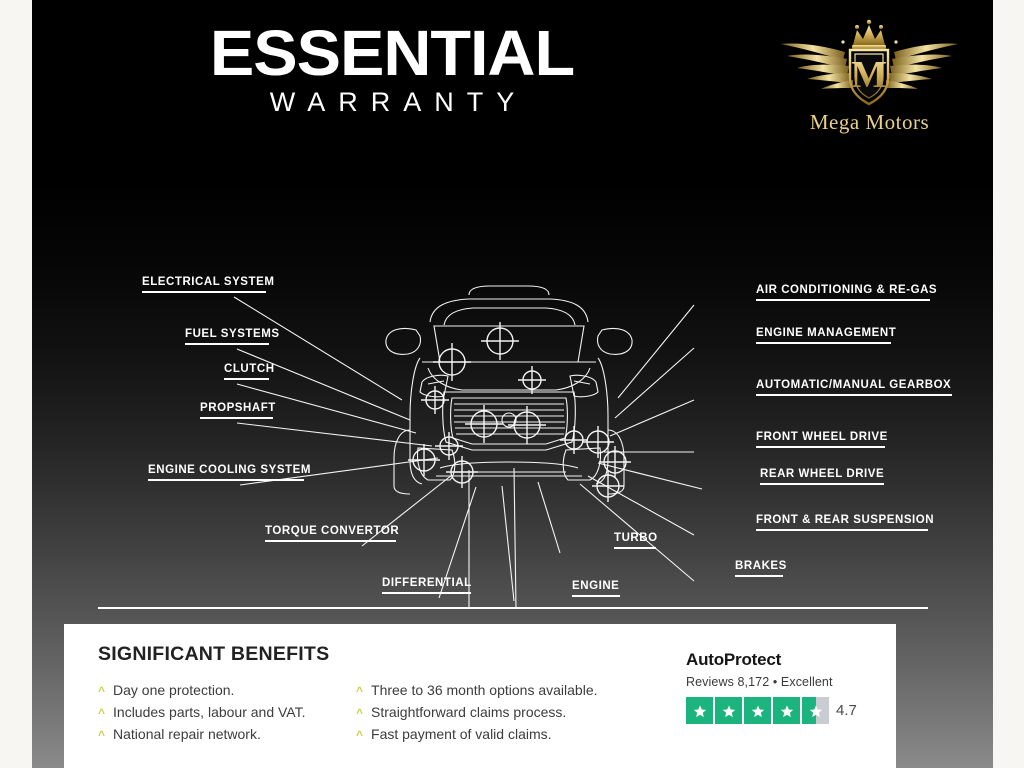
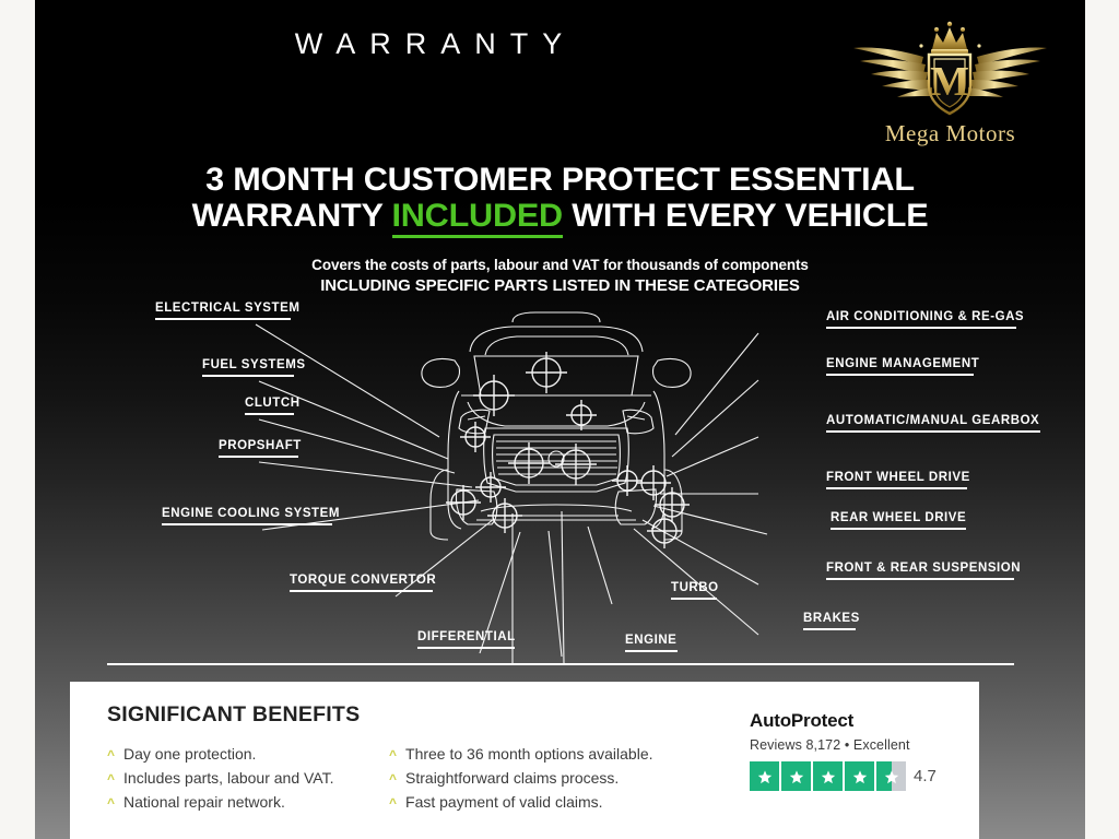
- ESSENTIAL
  WARRANTY
  M
  Mega Motors
+ 3 MONTH CUSTOMER PROTECT ESSENTIAL
+ WARRANTY INCLUDED WITH EVERY VEHICLE
+ Covers the costs of parts, labour and VAT for thousands of components
+ INCLUDING SPECIFIC PARTS LISTED IN THESE CATEGORIES
  ELECTRICAL SYSTEM
  FUEL SYSTEMS
  CLUTCH
  PROPSHAFT
  ENGINE COOLING SYSTEM
  TORQUE CONVERTOR
  DIFFERENTIAL
  AIR CONDITIONING & RE-GAS
  ENGINE MANAGEMENT
  AUTOMATIC/MANUAL GEARBOX
  FRONT WHEEL DRIVE
  REAR WHEEL DRIVE
  FRONT & REAR SUSPENSION
  BRAKES
  TURBO
  ENGINE
  SIGNIFICANT BENEFITS
  ^
  Day one protection.
  ^
  Includes parts, labour and VAT.
  ^
  National repair network.
  ^
  Three to 36 month options available.
  ^
  Straightforward claims process.
  ^
  Fast payment of valid claims.
  AutoProtect
  Reviews 8,172 • Excellent
  4.7
